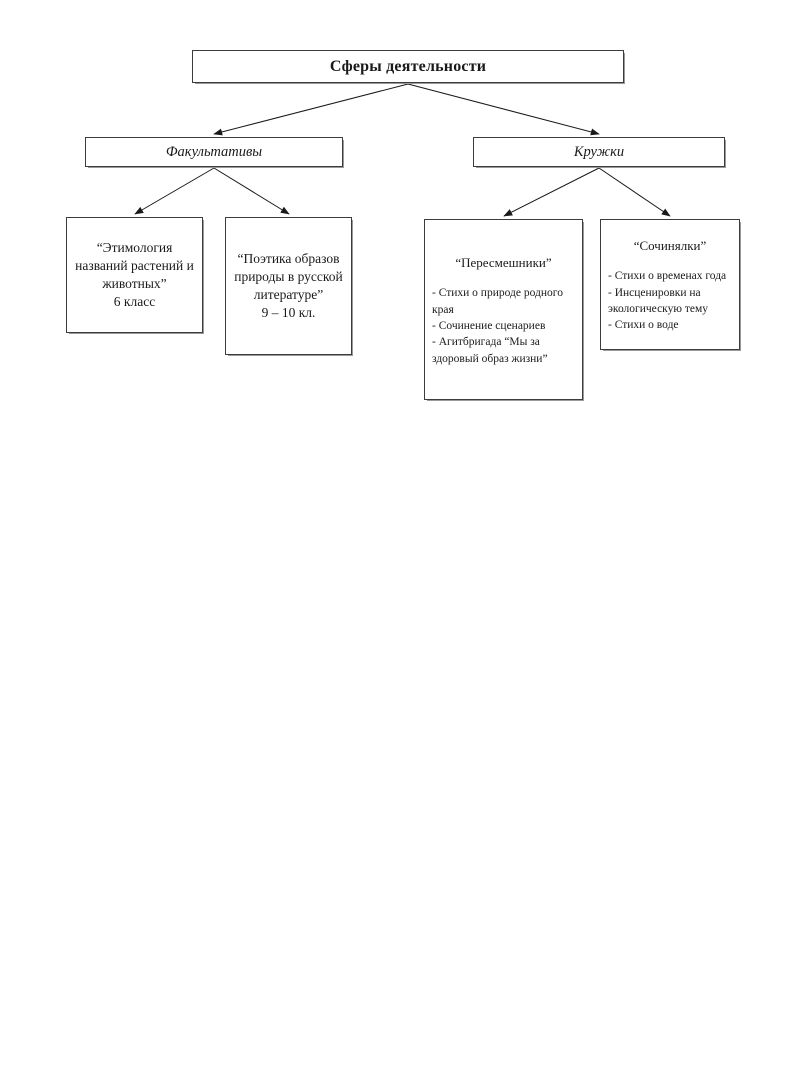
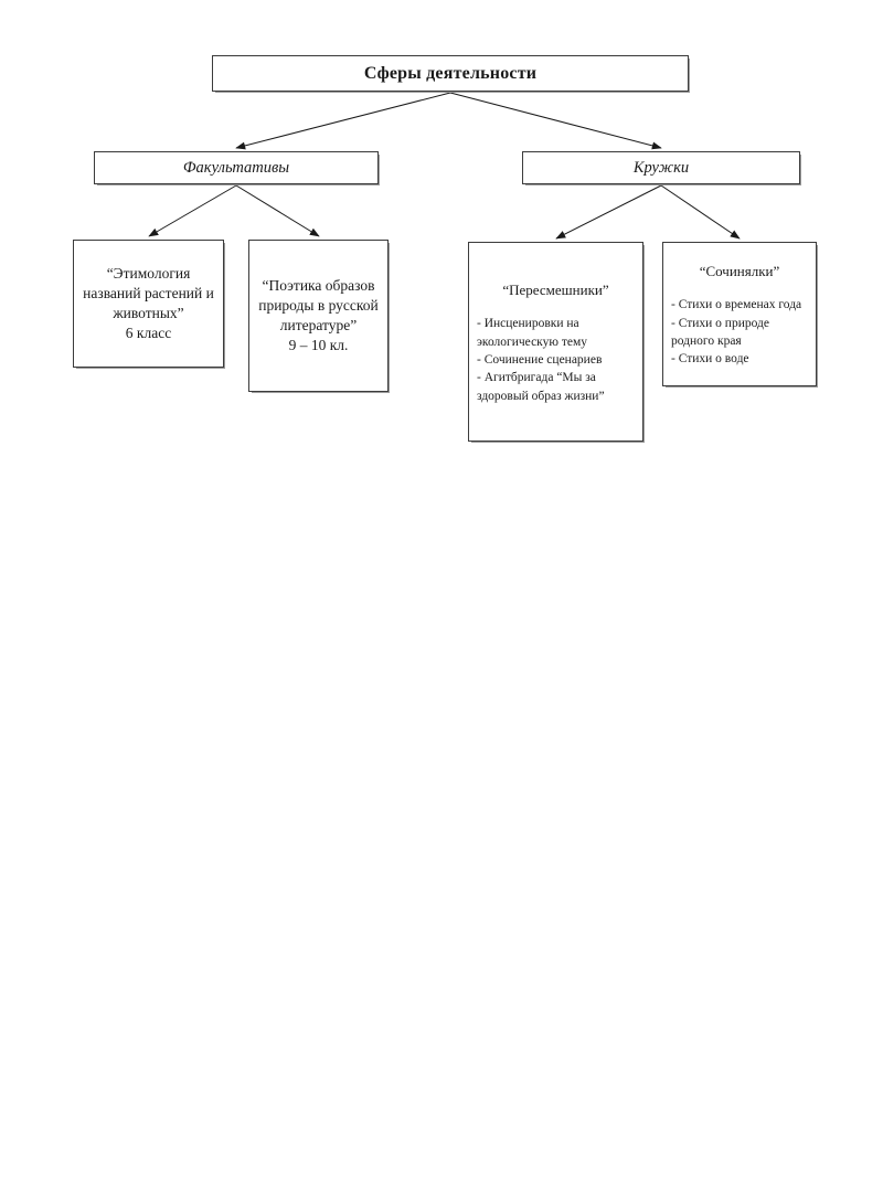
  Сферы деятельности
  Факультативы
  Кружки
  “Этимология названий растений и животных”
  6 класс
  “Поэтика образов природы в русской литературе”
  9 – 10 кл.
  “Пересмешники”
- - Стихи о природе родного края
+ - Инсценировки на экологическую тему
  - Сочинение сценариев
  - Агитбригада “Мы за здоровый образ жизни”
  “Сочинялки”
  - Стихи о временах года
- - Инсценировки на экологическую тему
+ - Стихи о природе родного края
  - Стихи о воде
